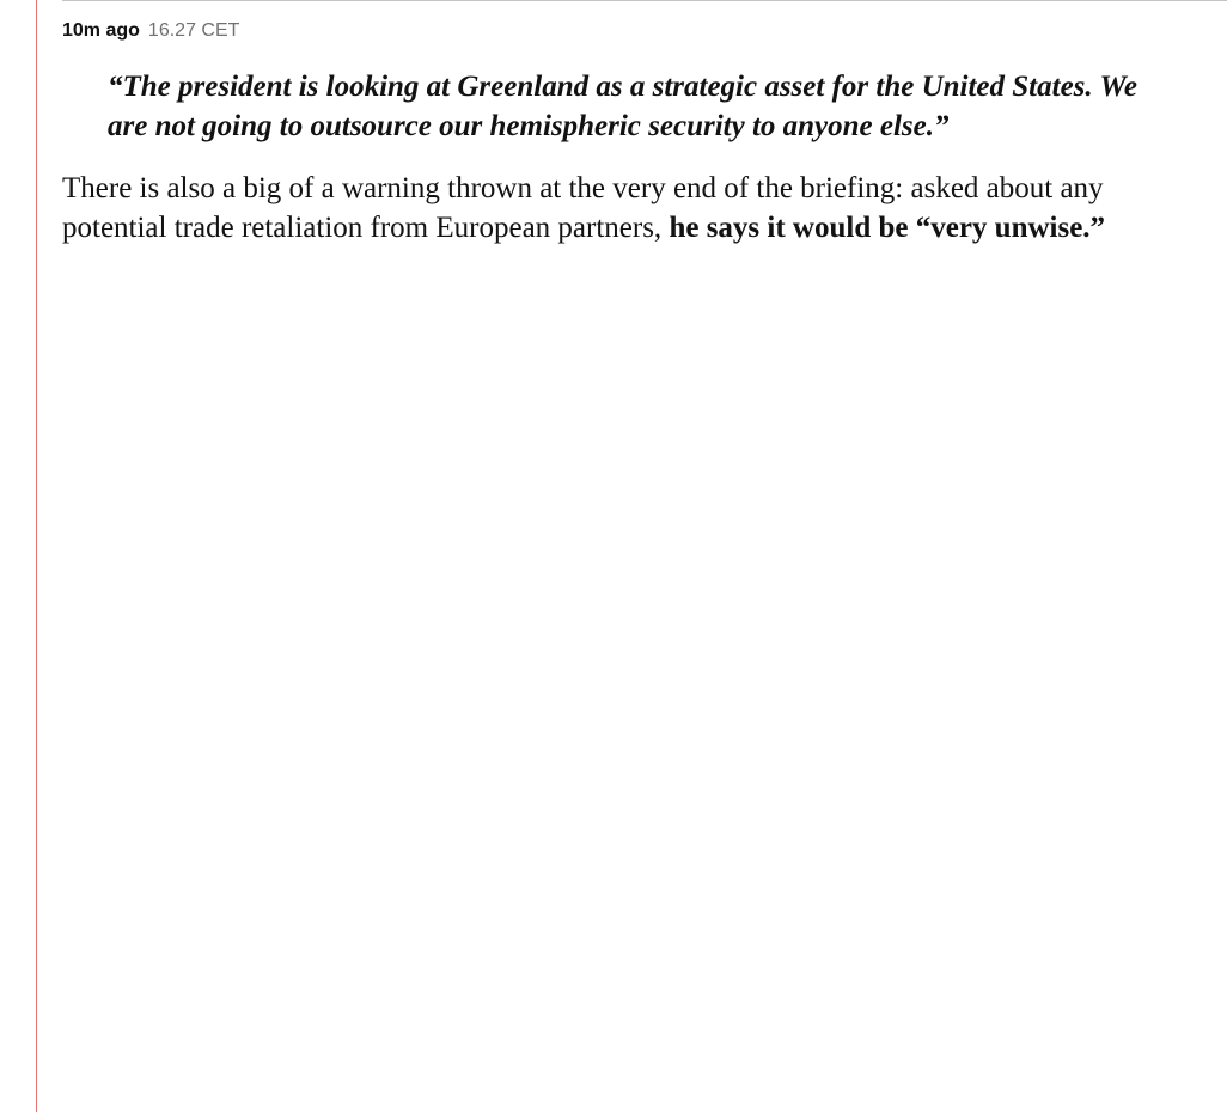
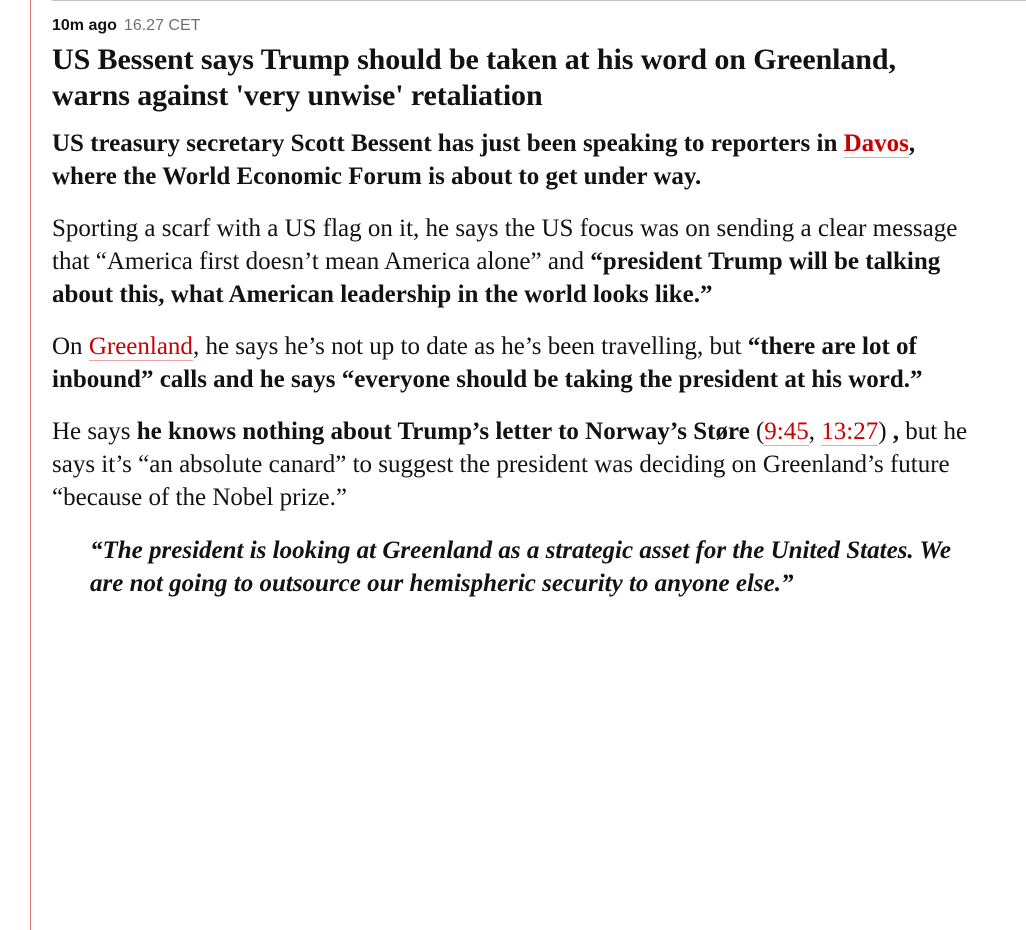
  10m ago 16.27 CET
+ US Bessent says Trump should be taken at his word on Greenland, warns against 'very unwise' retaliation
+ US treasury secretary Scott Bessent has just been speaking to reporters in Davos, where the World Economic Forum is about to get under way.
+ Sporting a scarf with a US flag on it, he says the US focus was on sending a clear message that “America first doesn’t mean America alone” and “president Trump will be talking about this, what American leadership in the world looks like.”
+ On Greenland, he says he’s not up to date as he’s been travelling, but “there are lot of inbound” calls and he says “everyone should be taking the president at his word.”
+ He says he knows nothing about Trump’s letter to Norway’s Støre (9:45, 13:27) , but he says it’s “an absolute canard” to suggest the president was deciding on Greenland’s future “because of the Nobel prize.”
  “The president is looking at Greenland as a strategic asset for the United States. We are not going to outsource our hemispheric security to anyone else.”
- There is also a big of a warning thrown at the very end of the briefing: asked about any potential trade retaliation from European partners, he says it would be “very unwise.”
